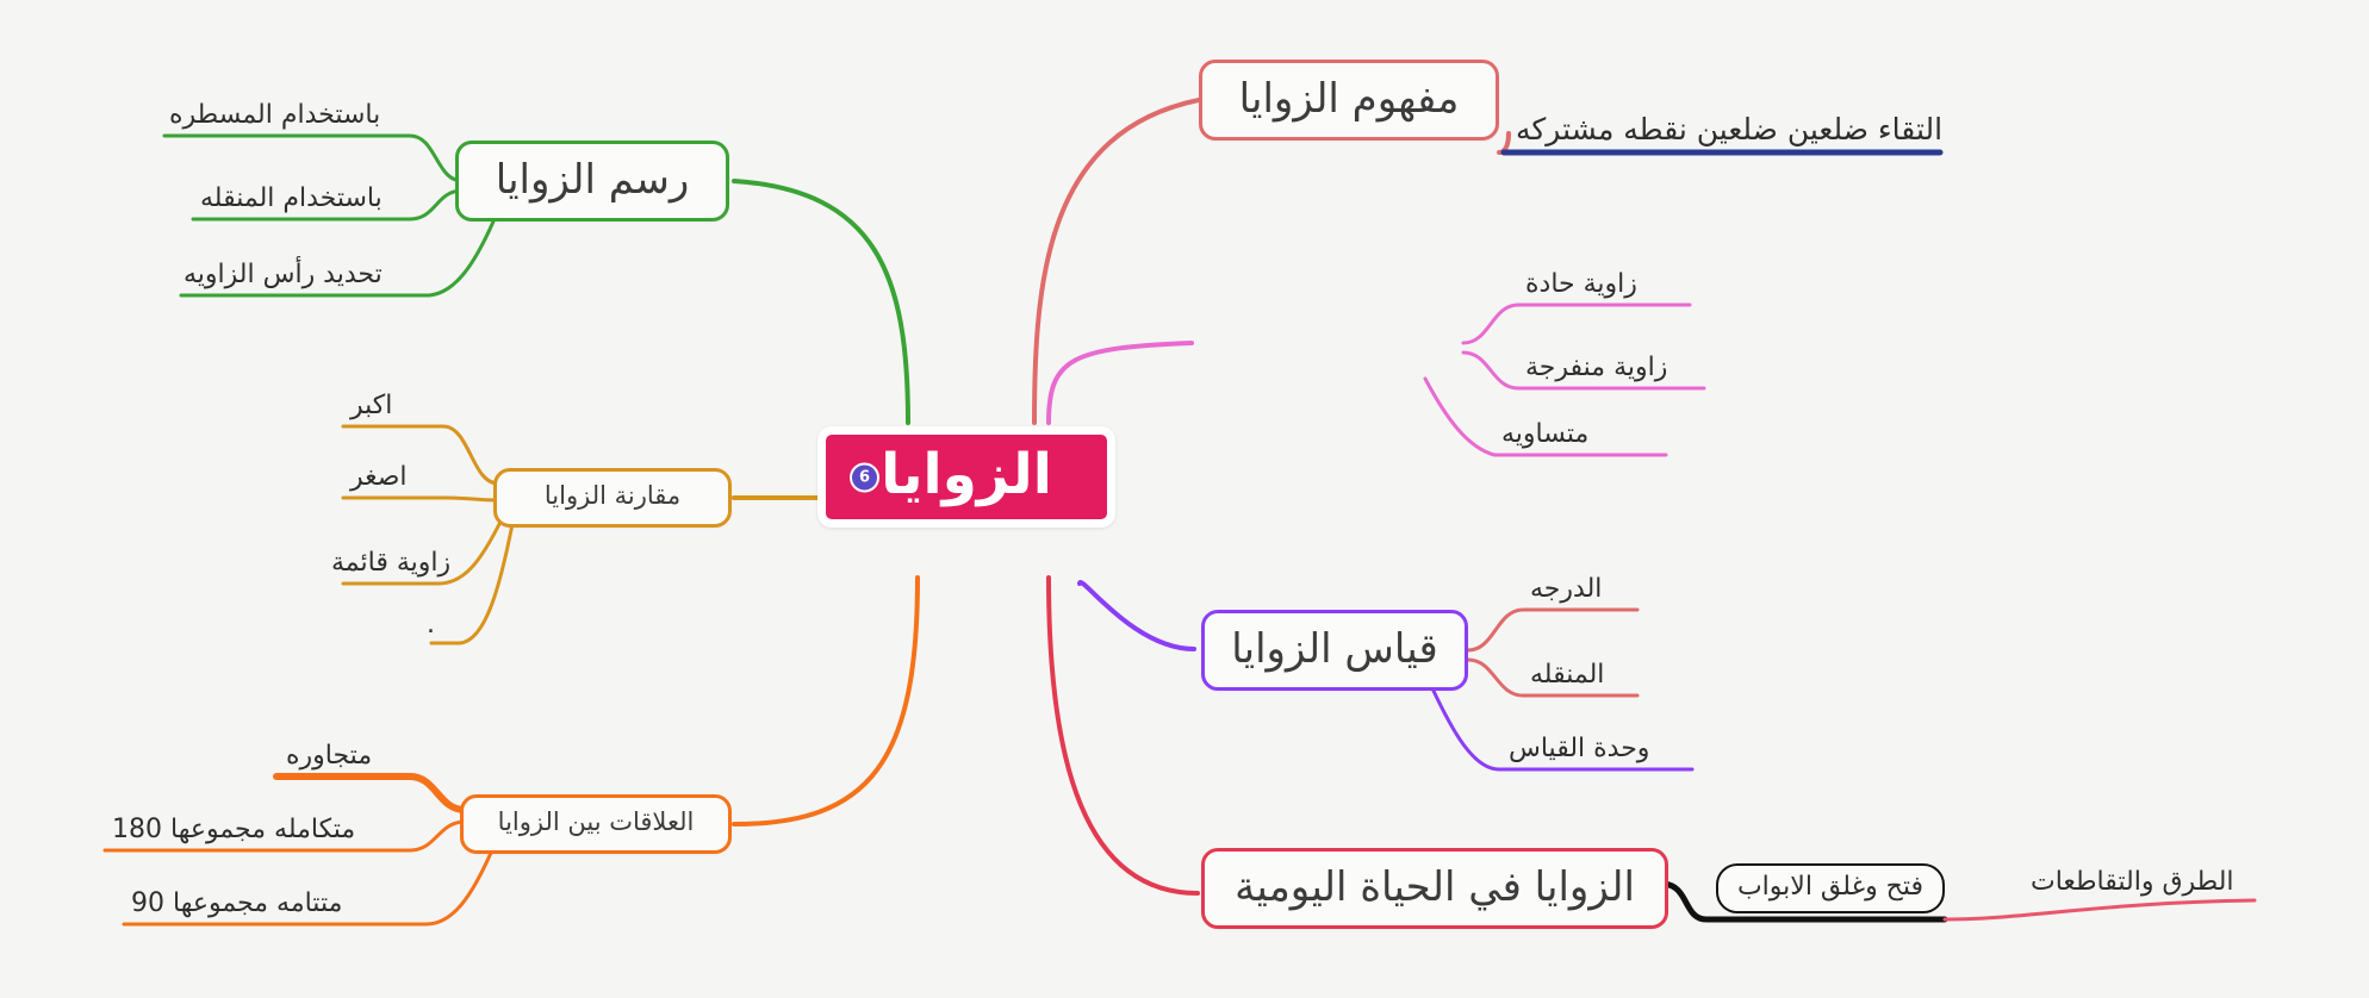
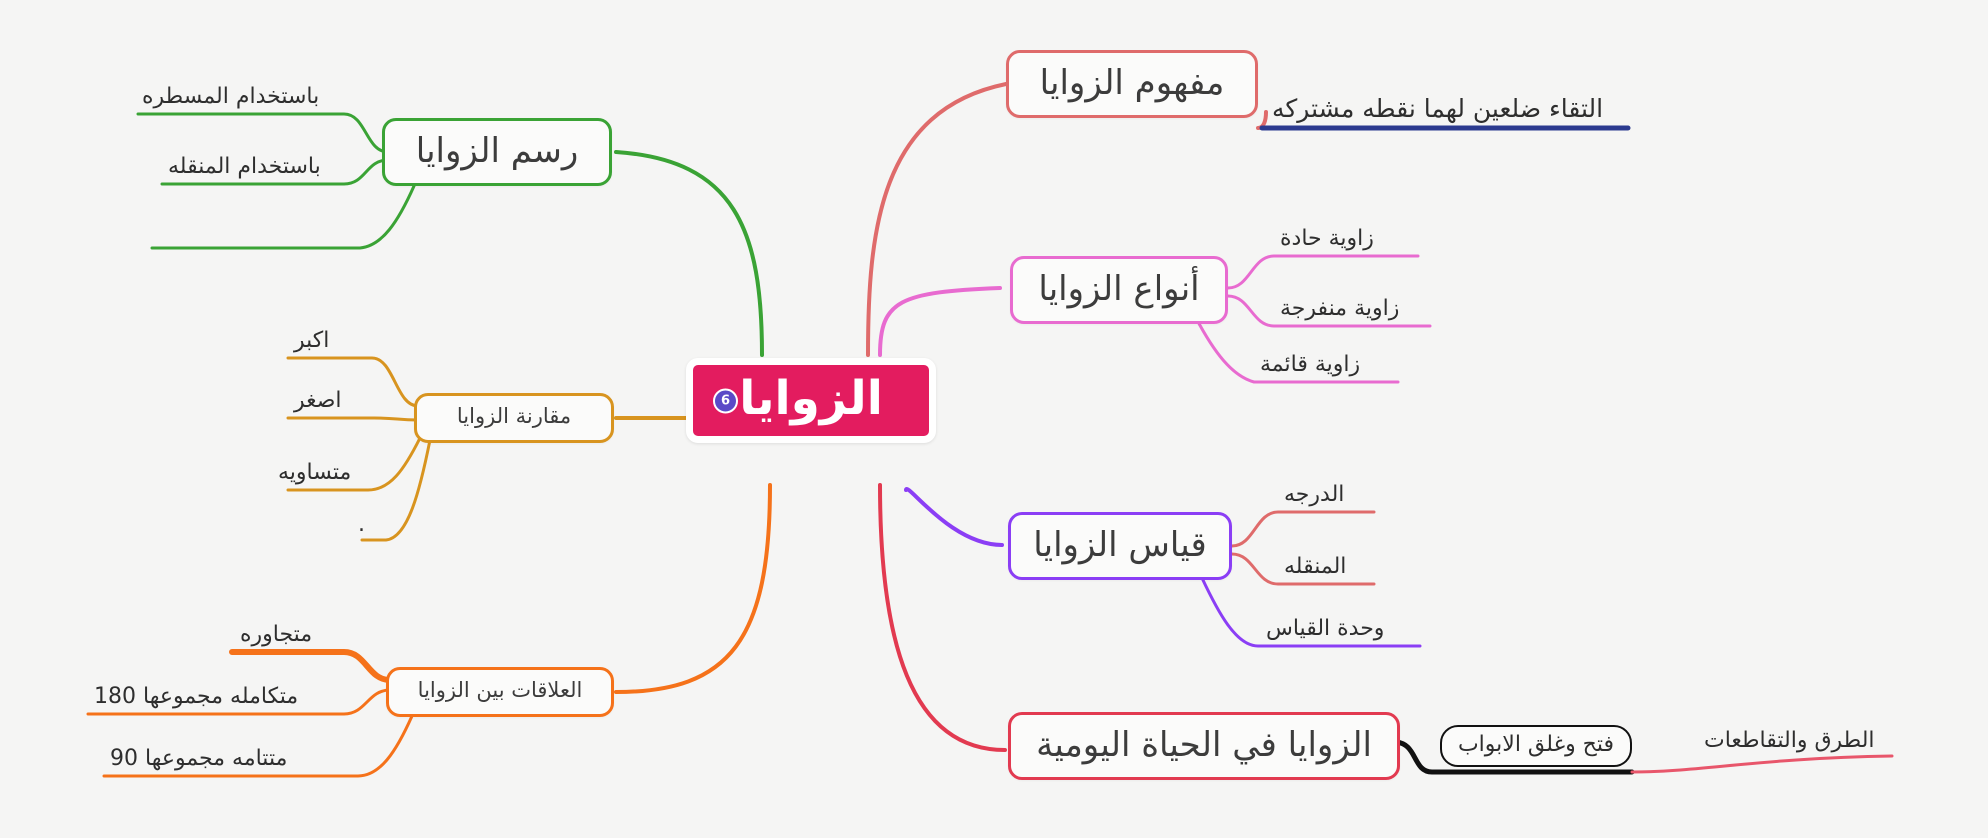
  6
  الزوايا
  مفهوم الزوايا
+ أنواع الزوايا
  قياس الزوايا
  الزوايا في الحياة اليومية
  رسم الزوايا
  مقارنة الزوايا
  العلاقات بين الزوايا
- التقاء ضلعين ضلعين نقطه مشتركه
+ التقاء ضلعين لهما نقطه مشتركه
  زاوية حادة
  زاوية منفرجة
- متساويه
+ زاوية قائمة
  الدرجه
  المنقله
  وحدة القياس
  فتح وغلق الابواب
  الطرق والتقاطعات
  باستخدام المسطره
  باستخدام المنقله
- تحديد رأس الزاويه
  اكبر
  اصغر
- زاوية قائمة
+ متساويه
  .
  متجاوره
  متكامله مجموعها 180
  متتامه مجموعها 90
